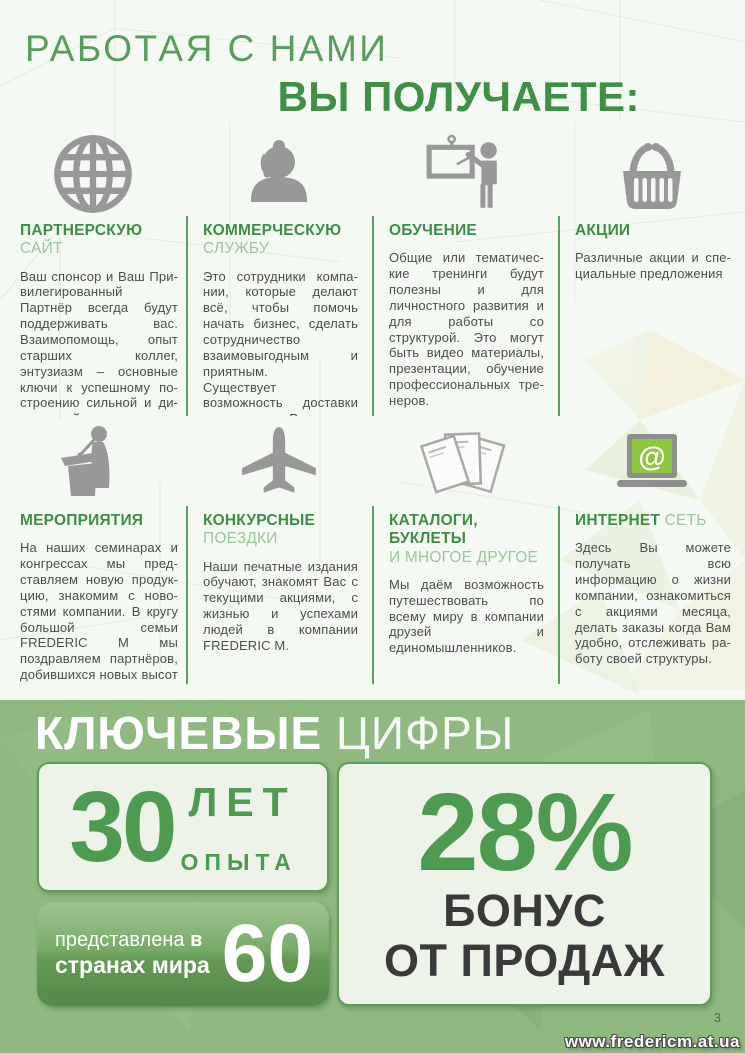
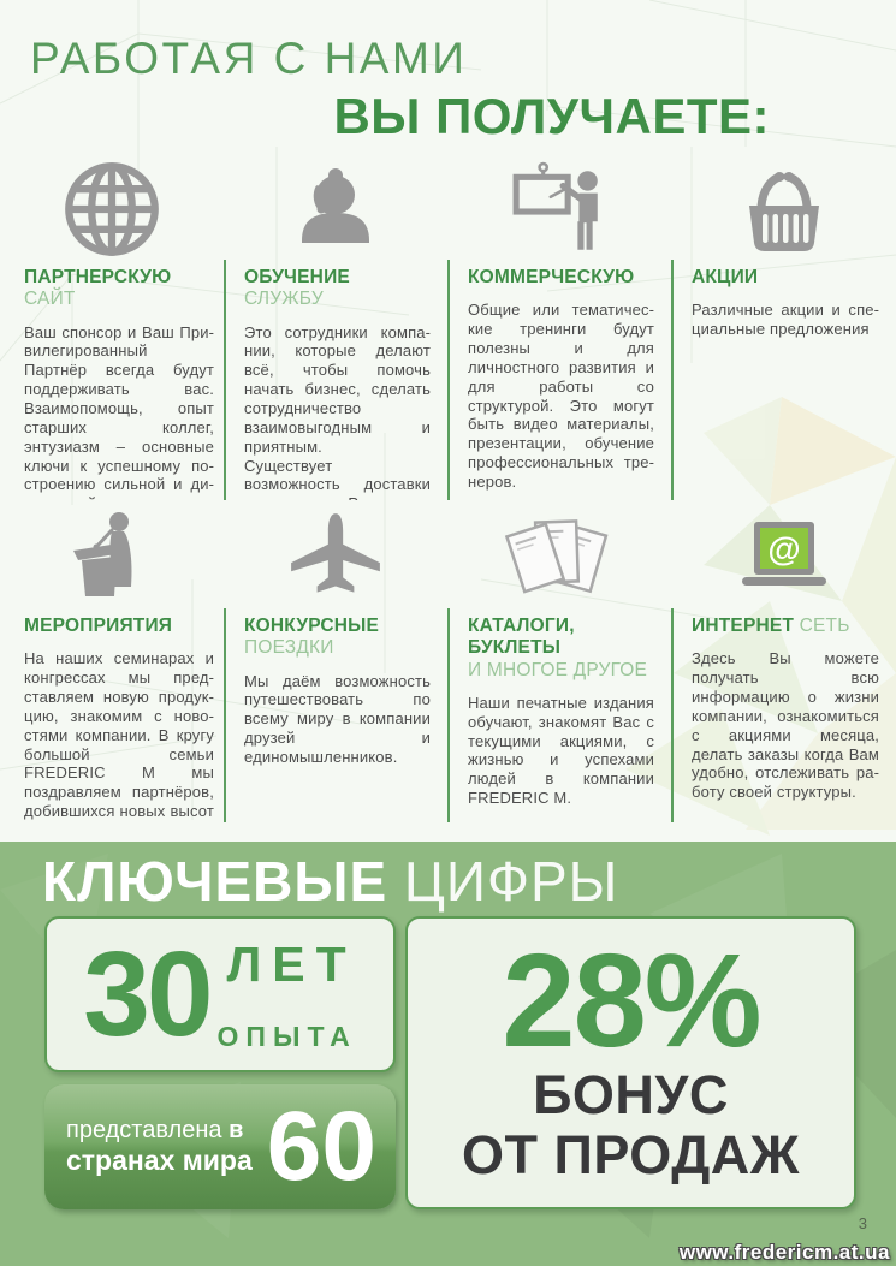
  РАБОТАЯ С НАМИ
  ВЫ ПОЛУЧАЕТЕ:
  ПАРТНЕРСКУЮ САЙТ
  Ваш спонсор и Ваш При­вилегированный Партнёр всегда будут поддержи­вать вас. Взаимопомощь, опыт старших коллег, энтузиазм – основные ключи к успешному по­строению сильной и ди­н
- КОММЕРЧЕСКУЮ
+ ОБУЧЕНИЕ
  СЛУЖБУ
  Это сотрудники компа­нии, которые делают всё, чтобы помочь начать биз­нес, сделать сотрудниче­ство взаимовыгодным и приятным.
- ОБУЧЕНИЕ
+ КОММЕРЧЕСКУЮ
  Общие или тематичес­кие тренинги будут полез­ны и для личностного развития и для работы со структурой. Это могут быть видео материалы, презентации, обучение профессиональных тре­неров.
  АКЦИИ
  Различные акции и спе­циальные предложения
  МЕРОПРИЯТИЯ
  На наших семинарах и конгрессах мы пред­ставляем новую продук­цию, знакомим с ново­стями компании. В кругу большой семьи FREDERIC M мы поздравляем пар­тнёров, добившихся новых высот
  КОНКУРСНЫЕ
  ПОЕЗДКИ
- Наши печатные изда­ния обучают, знакомят Вас с текущими акция­ми, с жизнью и успеха­ми людей в компании FREDERIC M.
+ Мы даём возможность путешествовать по всему миру в компании друзей и единомышленников.
  КАТАЛОГИ, БУКЛЕТЫ
  И МНОГОЕ ДРУГОЕ
- Мы даём возможность путешествовать по всему миру в компании друзей и единомышленников.
+ Наши печатные изда­ния обучают, знакомят Вас с текущими акция­ми, с жизнью и успеха­ми людей в компании FREDERIC M.
  @
  ИНТЕРНЕТ СЕТЬ
  Здесь Вы можете получать всю информацию о жиз­ни компании, ознакомить­ся с акциями месяца, делать заказы когда Вам удобно, отслеживать ра­боту своей структуры.
  КЛЮЧЕВЫЕ ЦИФРЫ
  30
  ЛЕТ
  ОПЫТА
  28%
  БОНУС
  ОТ ПРОДАЖ
  представлена в
  странах мира
  60
  3
  www.fredericm.at.ua
